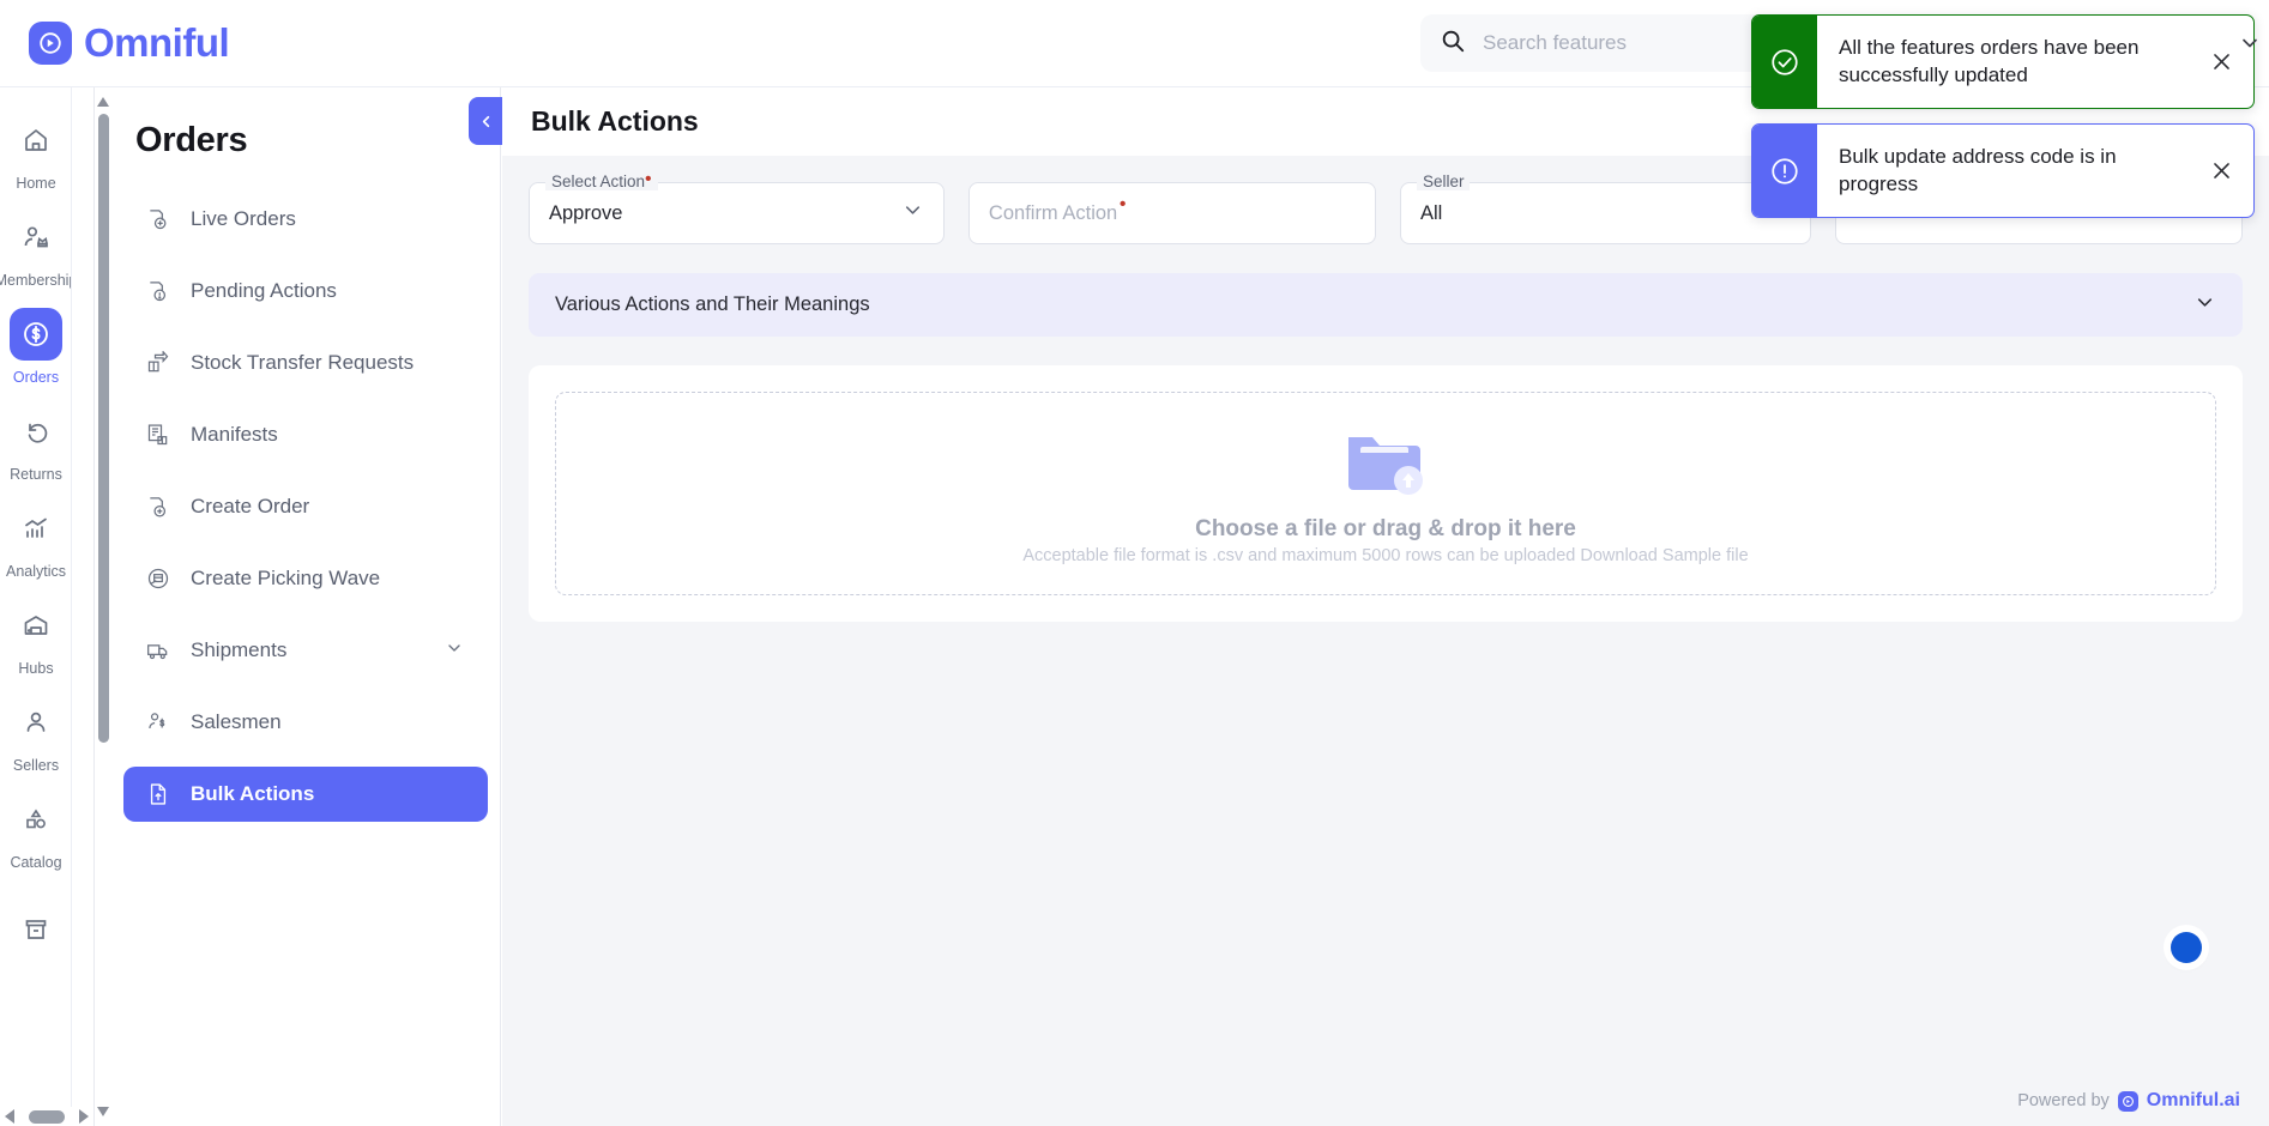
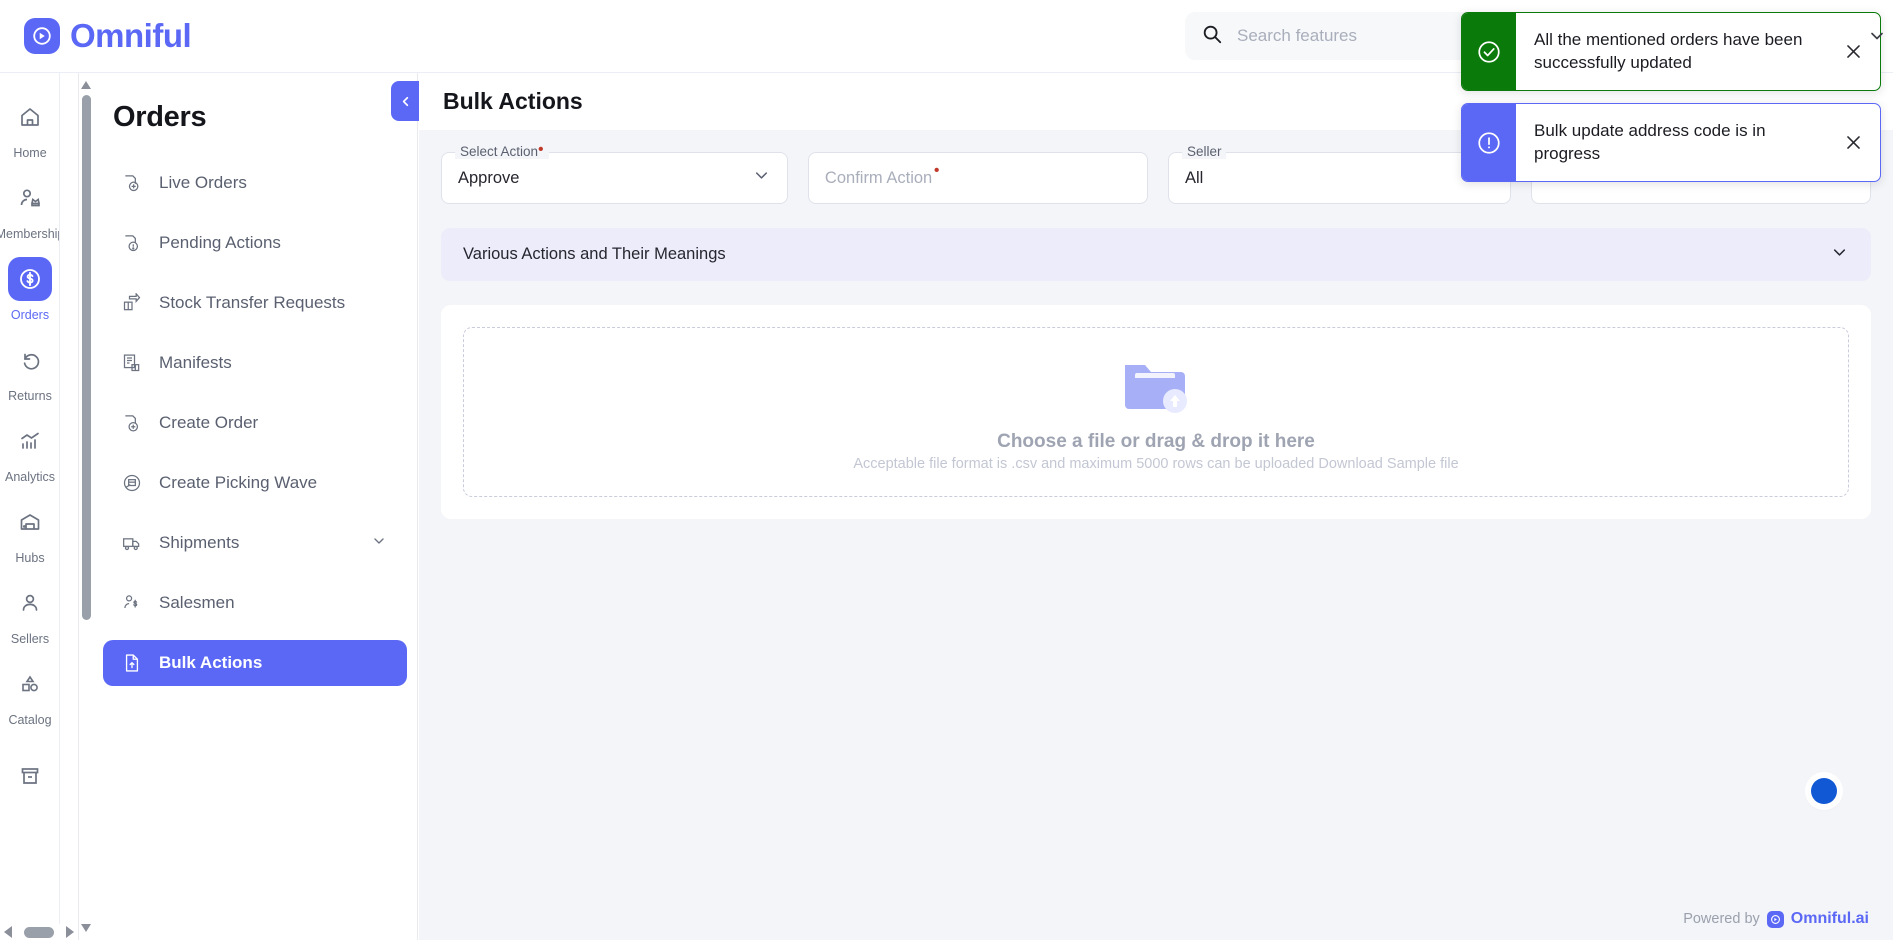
  Omniful
  Search features
  Home
  Membershi
  Orders
  Returns
  Analytics
  Hubs
  Sellers
  Catalog
  Orders
  Live Orders
  Pending Actions
  Stock Transfer Requests
  Manifests
  Create Order
  Create Picking Wave
  Shipments
  Salesmen
  Bulk Actions
  Bulk Actions
  Select Action•
  Approve
  Confirm Action
  •
  Seller
  All
  Various Actions and Their Meanings
  Choose a file or drag & drop it here
  Acceptable file format is .csv and maximum 5000 rows can be uploaded Download Sample file
  Powered by
  Omniful.ai
- All the features orders have been successfully updated
+ All the mentioned orders have been successfully updated
  Bulk update address code is in progress
